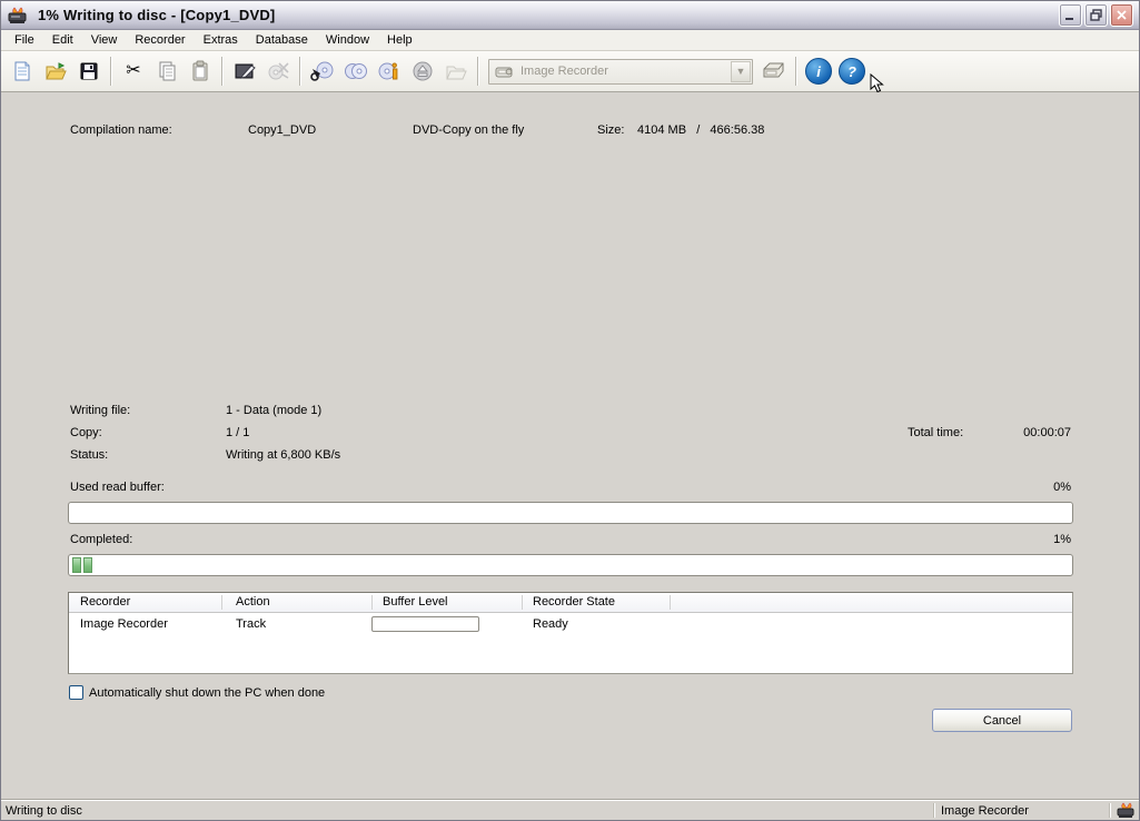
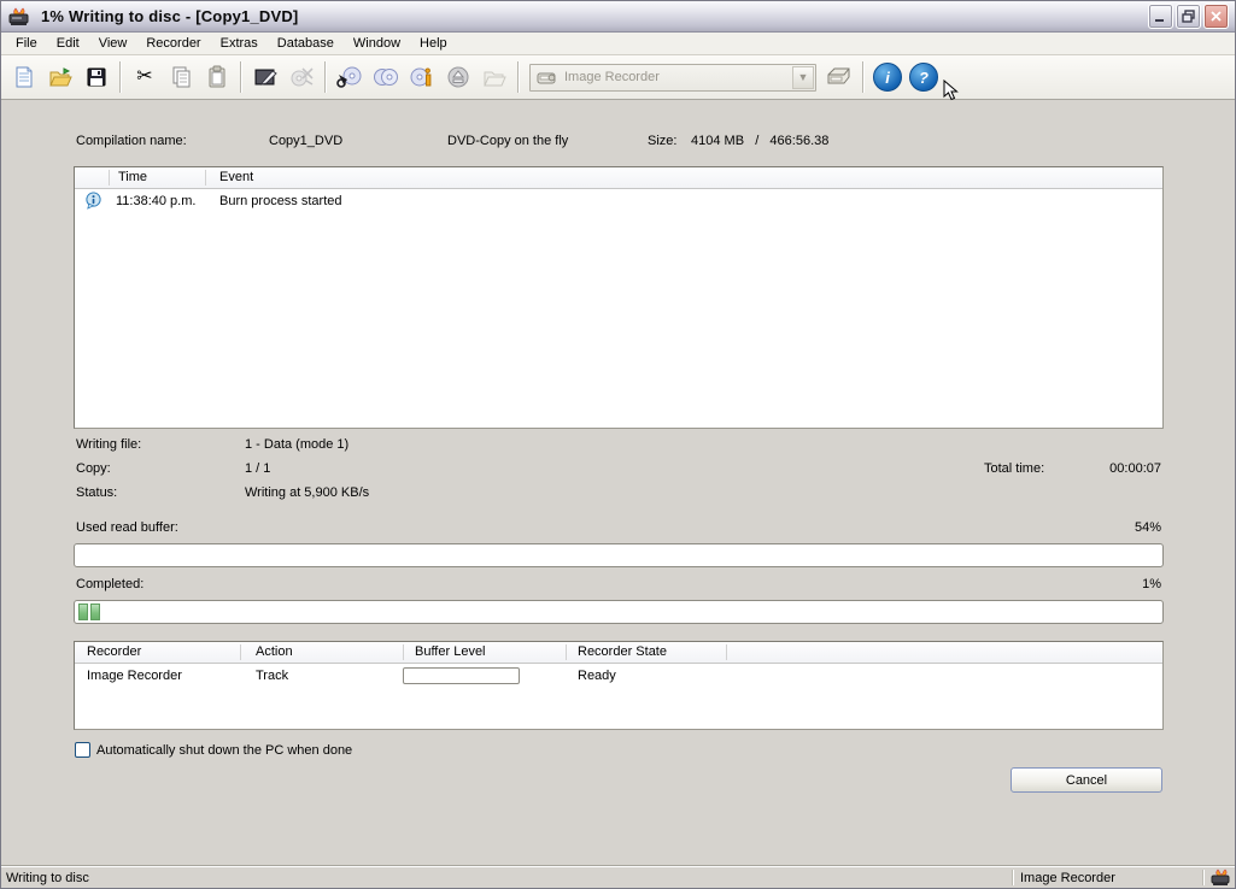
  1% Writing to disc - [Copy1_DVD]
  File
  Edit
  View
  Recorder
  Extras
  Database
  Window
  Help
  ✂
  Image Recorder
  ▼
  i
  ?
  Compilation name:
  Copy1_DVD
  DVD-Copy on the fly
  Size:
  4104 MB / 466:56.38
+ Time
+ Event
+ 11:38:40 p.m.
+ Burn process started
  Writing file:
  1 - Data (mode 1)
  Copy:
  1 / 1
  Total time:
  00:00:07
  Status:
- Writing at 6,800 KB/s
+ Writing at 5,900 KB/s
  Used read buffer:
- 0%
+ 54%
  Completed:
  1%
  Recorder
  Action
  Buffer Level
  Recorder State
  Image Recorder
  Track
  Ready
  Automatically shut down the PC when done
  Cancel
  Writing to disc
  Image Recorder
